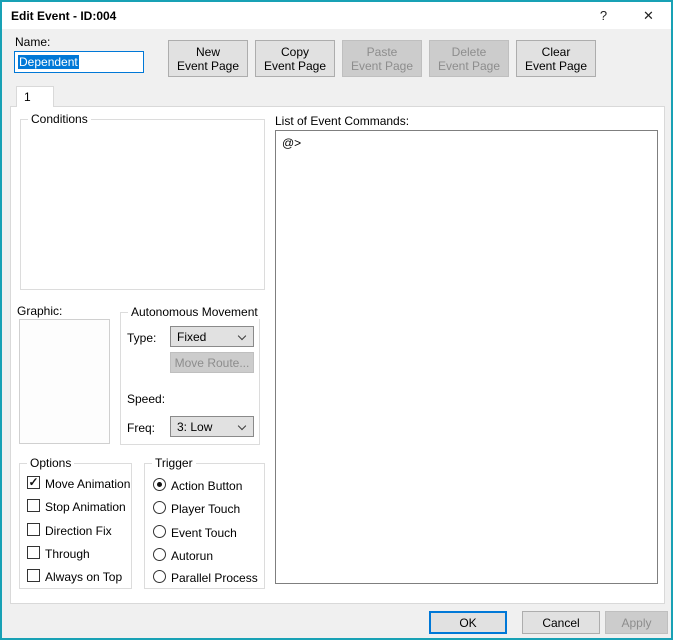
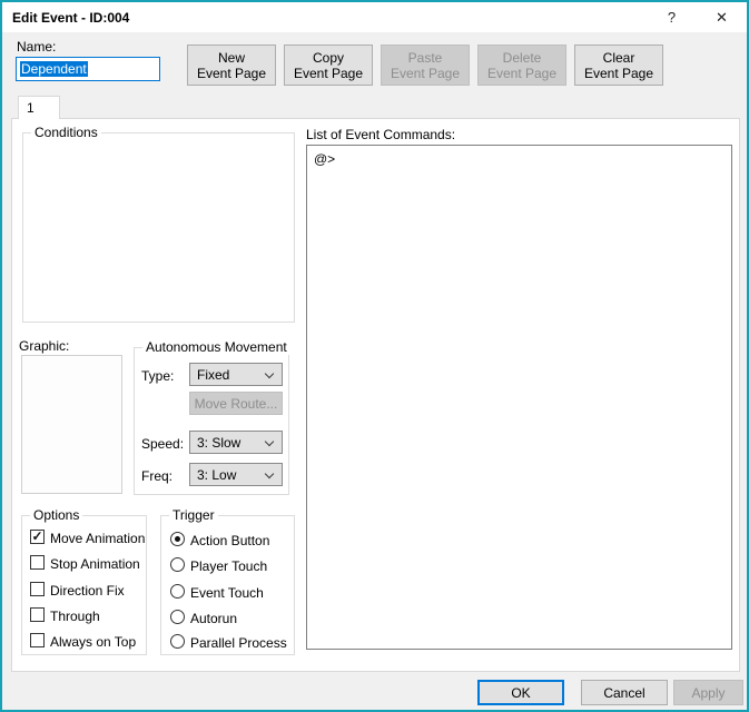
  Edit Event - ID:004
  ?
  ✕
  Name:
  Dependent
  New
  Event Page
  Copy
  Event Page
  Paste
  Event Page
  Delete
  Event Page
  Clear
  Event Page
  1
  Conditions
  Graphic:
  Autonomous Movement
  Type:
  Fixed
  Move Route...
  Speed:
+ 3: Slow
  Freq:
  3: Low
  Options
  ✓
  Move Animation
  Stop Animation
  Direction Fix
  Through
  Always on Top
  Trigger
  Action Button
  Player Touch
  Event Touch
  Autorun
  Parallel Process
  List of Event Commands:
  @>
  OK
  Cancel
  Apply
